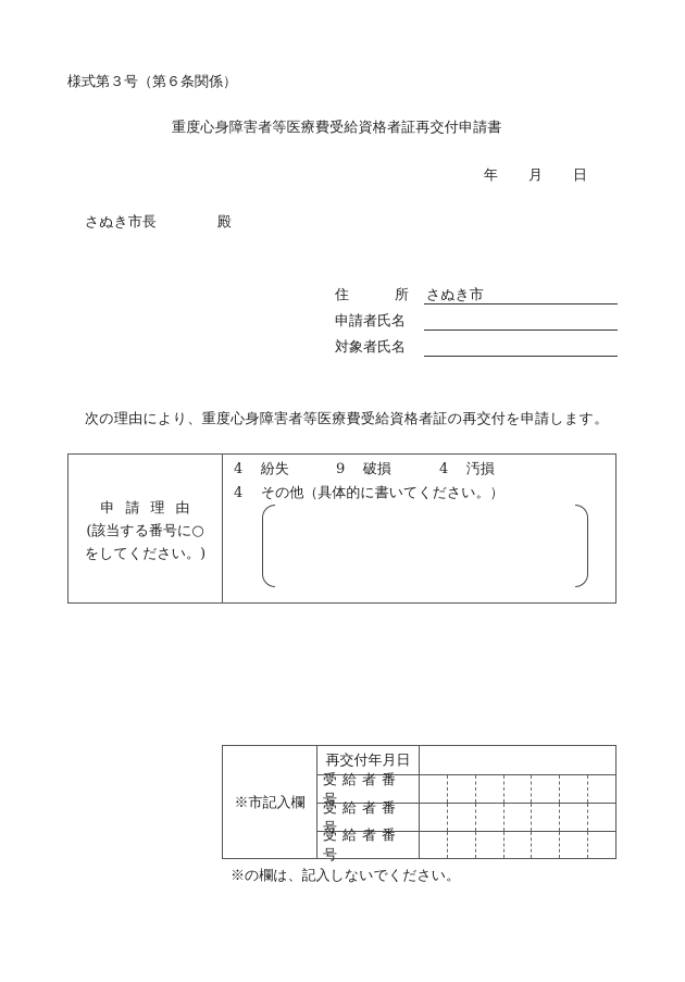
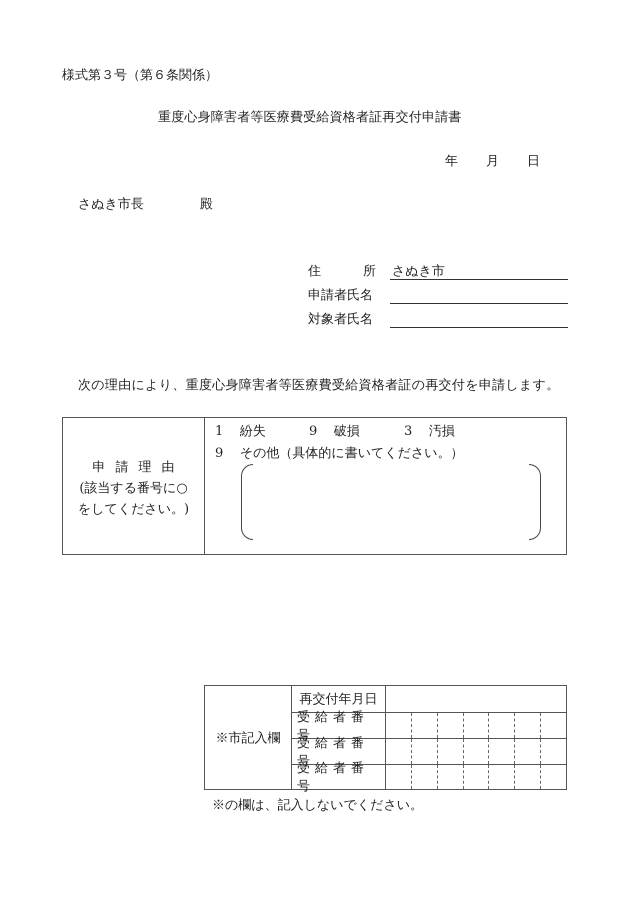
  様式第３号（第６条関係）
  重度心身障害者等医療費受給資格者証再交付申請書
  年
  月
  日
  さぬき市長 殿
  住
  所
  さぬき市
  申請者氏名
  対象者氏名
  次の理由により、重度心身障害者等医療費受給資格者証の再交付を申請します。
  申請理由
  (該当する番号に○
  をしてください。)
- 4 紛失
+ 1 紛失
  9 破損
- 4 汚損
+ 3 汚損
- 4 その他（具体的に書いてください。）
+ 9 その他（具体的に書いてください。）
  ※市記入欄
  再交付年月日
  受給者番号
  受給者番号
  受給者番号
  ※の欄は、記入しないでください。
